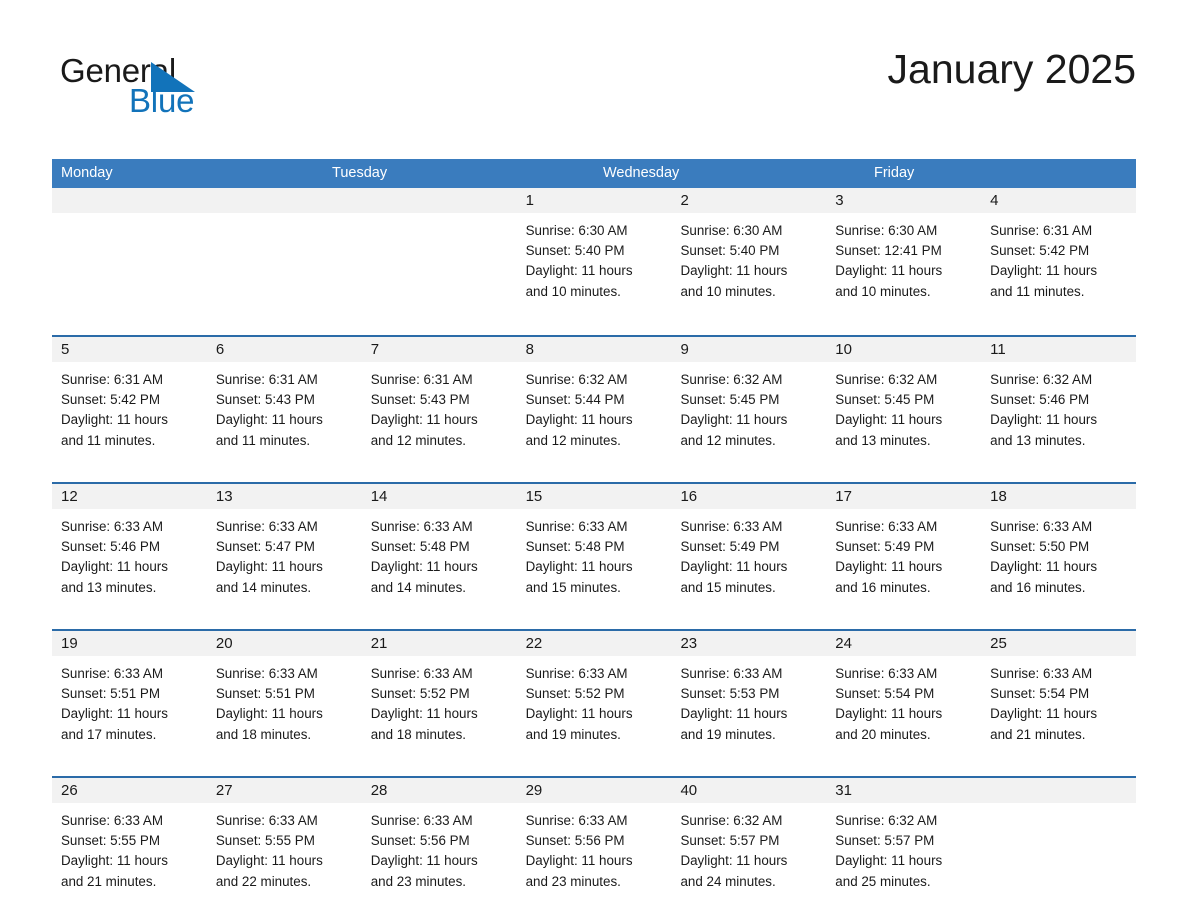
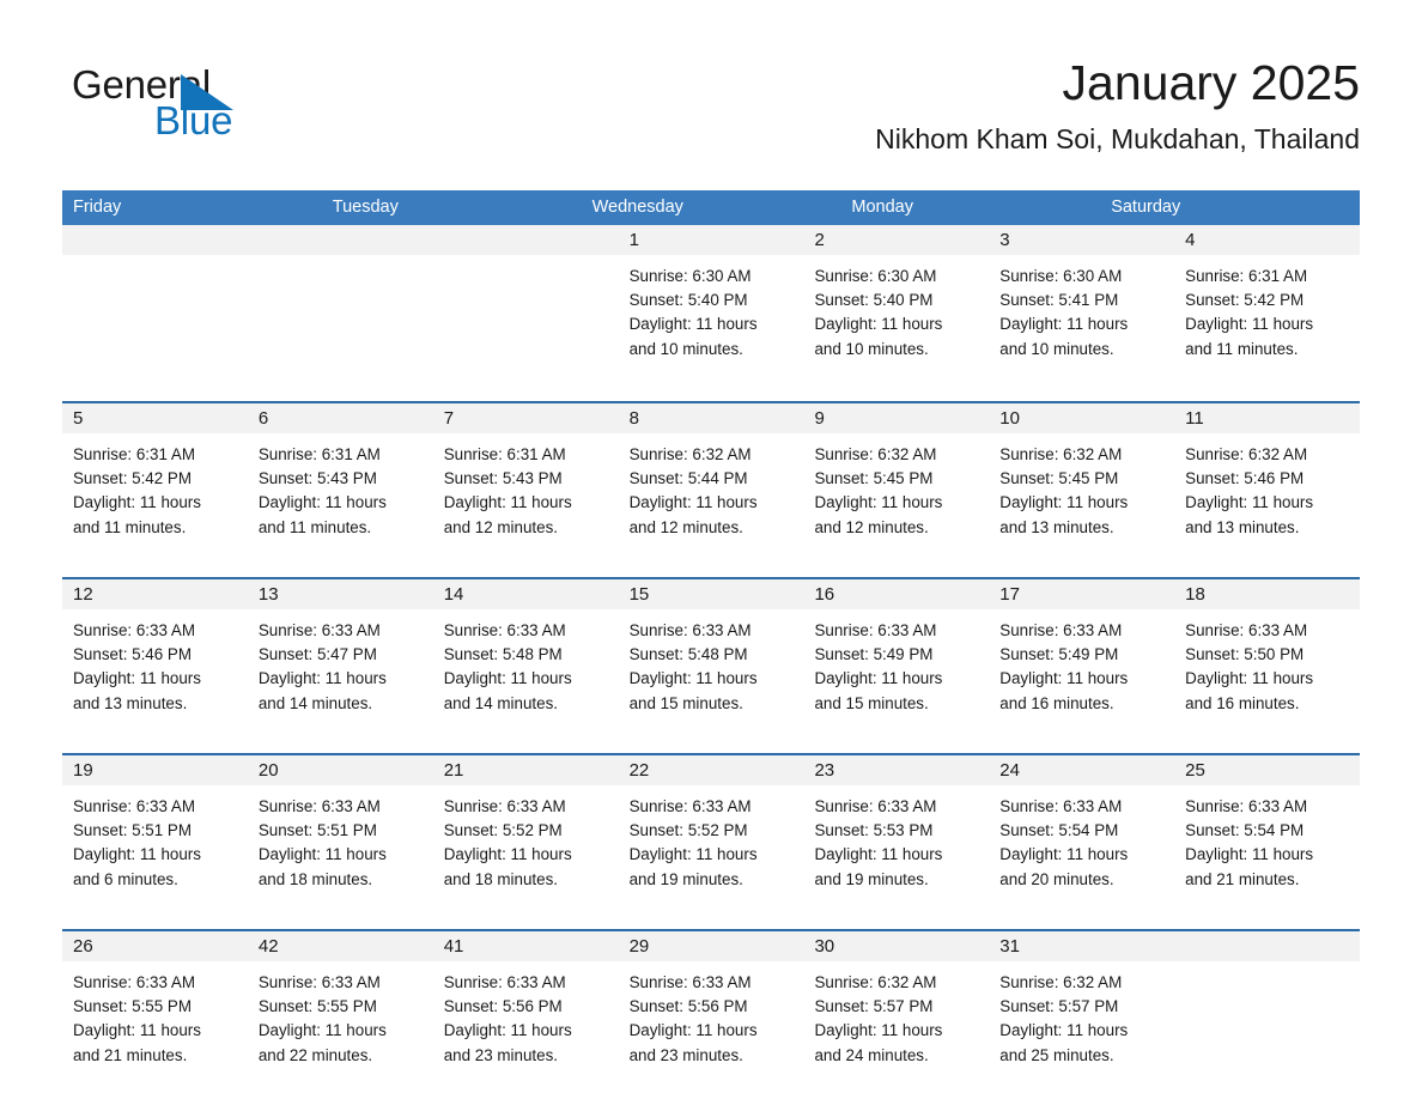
  Generl
  Blue
  January 2025
+ Nikhom Kham Soi, Mukdahan, Thailand
- Monday
+ Friday
  Tuesday
  Wednesday
- Friday
+ Monday
+ Saturday
  1
  Sunrise: 6:30 AM
  Sunset: 5:40 PM
  Daylight: 11 hours
  and 10 minutes.
  2
  Sunrise: 6:30 AM
  Sunset: 5:40 PM
  Daylight: 11 hours
  and 10 minutes.
  3
  Sunrise: 6:30 AM
- Sunset: 12:41 PM
+ Sunset: 5:41 PM
  Daylight: 11 hours
  and 10 minutes.
  4
  Sunrise: 6:31 AM
  Sunset: 5:42 PM
  Daylight: 11 hours
  and 11 minutes.
  5
  Sunrise: 6:31 AM
  Sunset: 5:42 PM
  Daylight: 11 hours
  and 11 minutes.
  6
  Sunrise: 6:31 AM
  Sunset: 5:43 PM
  Daylight: 11 hours
  and 11 minutes.
  7
  Sunrise: 6:31 AM
  Sunset: 5:43 PM
  Daylight: 11 hours
  and 12 minutes.
  8
  Sunrise: 6:32 AM
  Sunset: 5:44 PM
  Daylight: 11 hours
  and 12 minutes.
  9
  Sunrise: 6:32 AM
  Sunset: 5:45 PM
  Daylight: 11 hours
  and 12 minutes.
  10
  Sunrise: 6:32 AM
  Sunset: 5:45 PM
  Daylight: 11 hours
  and 13 minutes.
  11
  Sunrise: 6:32 AM
  Sunset: 5:46 PM
  Daylight: 11 hours
  and 13 minutes.
  12
  Sunrise: 6:33 AM
  Sunset: 5:46 PM
  Daylight: 11 hours
  and 13 minutes.
  13
  Sunrise: 6:33 AM
  Sunset: 5:47 PM
  Daylight: 11 hours
  and 14 minutes.
  14
  Sunrise: 6:33 AM
  Sunset: 5:48 PM
  Daylight: 11 hours
  and 14 minutes.
  15
  Sunrise: 6:33 AM
  Sunset: 5:48 PM
  Daylight: 11 hours
  and 15 minutes.
  16
  Sunrise: 6:33 AM
  Sunset: 5:49 PM
  Daylight: 11 hours
  and 15 minutes.
  17
  Sunrise: 6:33 AM
  Sunset: 5:49 PM
  Daylight: 11 hours
  and 16 minutes.
  18
  Sunrise: 6:33 AM
  Sunset: 5:50 PM
  Daylight: 11 hours
  and 16 minutes.
  19
  Sunrise: 6:33 AM
  Sunset: 5:51 PM
  Daylight: 11 hours
- and 17 minutes.
+ and 6 minutes.
  20
  Sunrise: 6:33 AM
  Sunset: 5:51 PM
  Daylight: 11 hours
  and 18 minutes.
  21
  Sunrise: 6:33 AM
  Sunset: 5:52 PM
  Daylight: 11 hours
  and 18 minutes.
  22
  Sunrise: 6:33 AM
  Sunset: 5:52 PM
  Daylight: 11 hours
  and 19 minutes.
  23
  Sunrise: 6:33 AM
  Sunset: 5:53 PM
  Daylight: 11 hours
  and 19 minutes.
  24
  Sunrise: 6:33 AM
  Sunset: 5:54 PM
  Daylight: 11 hours
  and 20 minutes.
  25
  Sunrise: 6:33 AM
  Sunset: 5:54 PM
  Daylight: 11 hours
  and 21 minutes.
  26
  Sunrise: 6:33 AM
  Sunset: 5:55 PM
  Daylight: 11 hours
  and 21 minutes.
- 27
+ 42
  Sunrise: 6:33 AM
  Sunset: 5:55 PM
  Daylight: 11 hours
  and 22 minutes.
- 28
+ 41
  Sunrise: 6:33 AM
  Sunset: 5:56 PM
  Daylight: 11 hours
  and 23 minutes.
  29
  Sunrise: 6:33 AM
  Sunset: 5:56 PM
  Daylight: 11 hours
  and 23 minutes.
- 40
+ 30
  Sunrise: 6:32 AM
  Sunset: 5:57 PM
  Daylight: 11 hours
  and 24 minutes.
  31
  Sunrise: 6:32 AM
  Sunset: 5:57 PM
  Daylight: 11 hours
  and 25 minutes.
